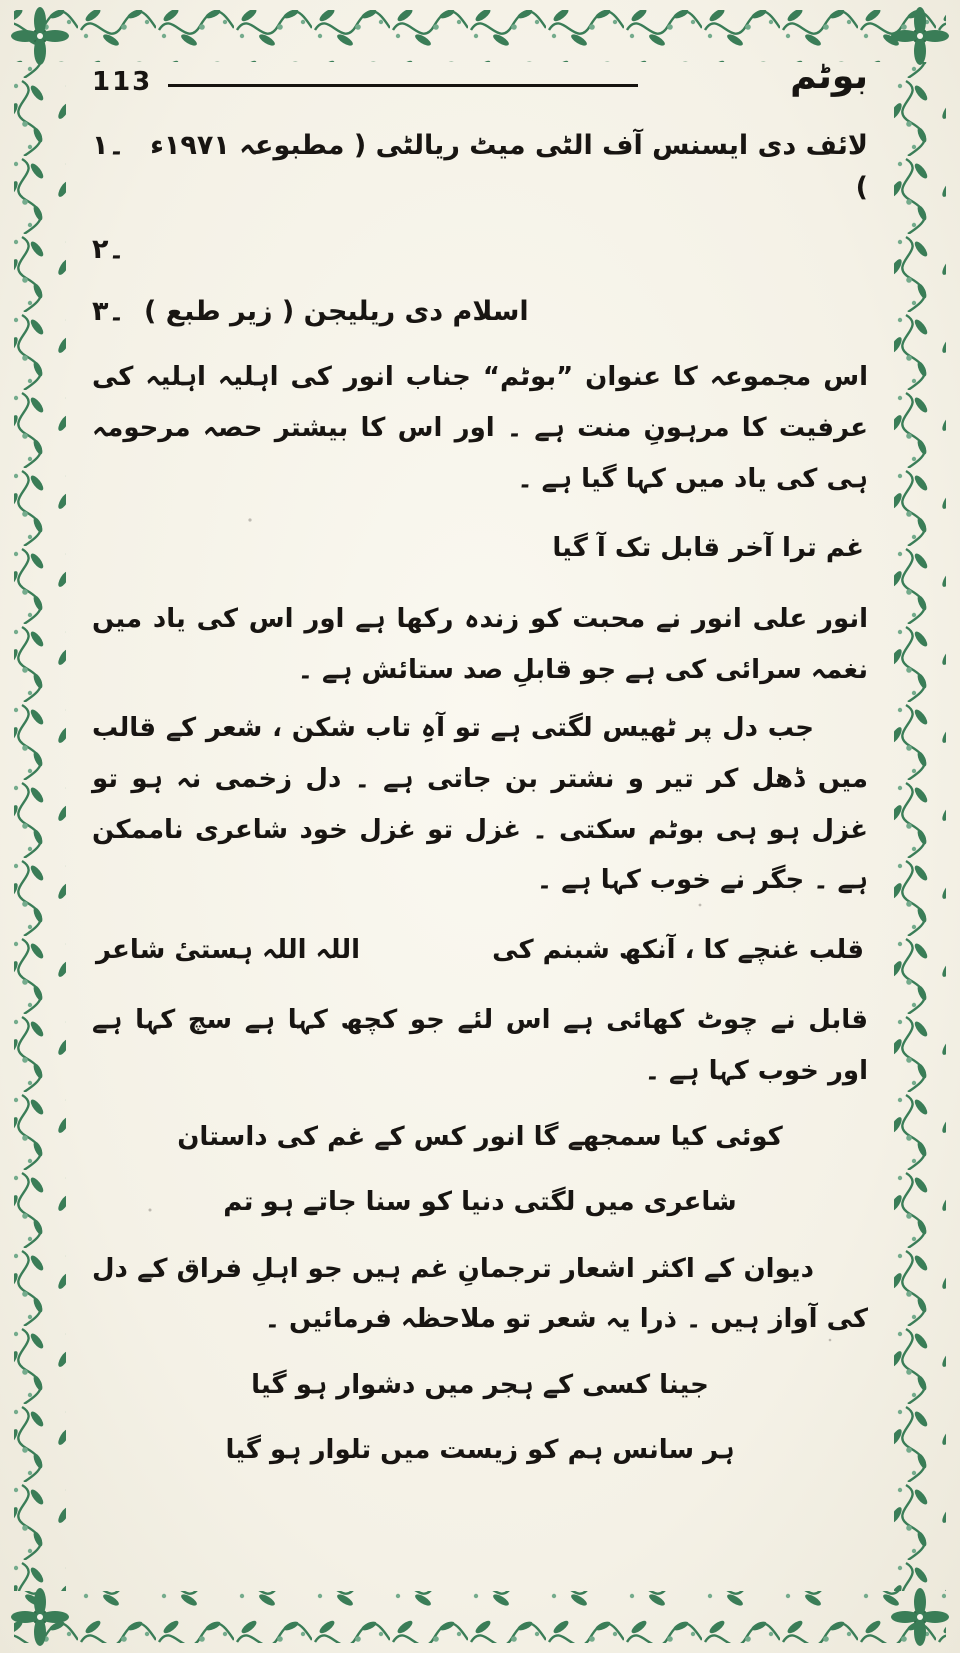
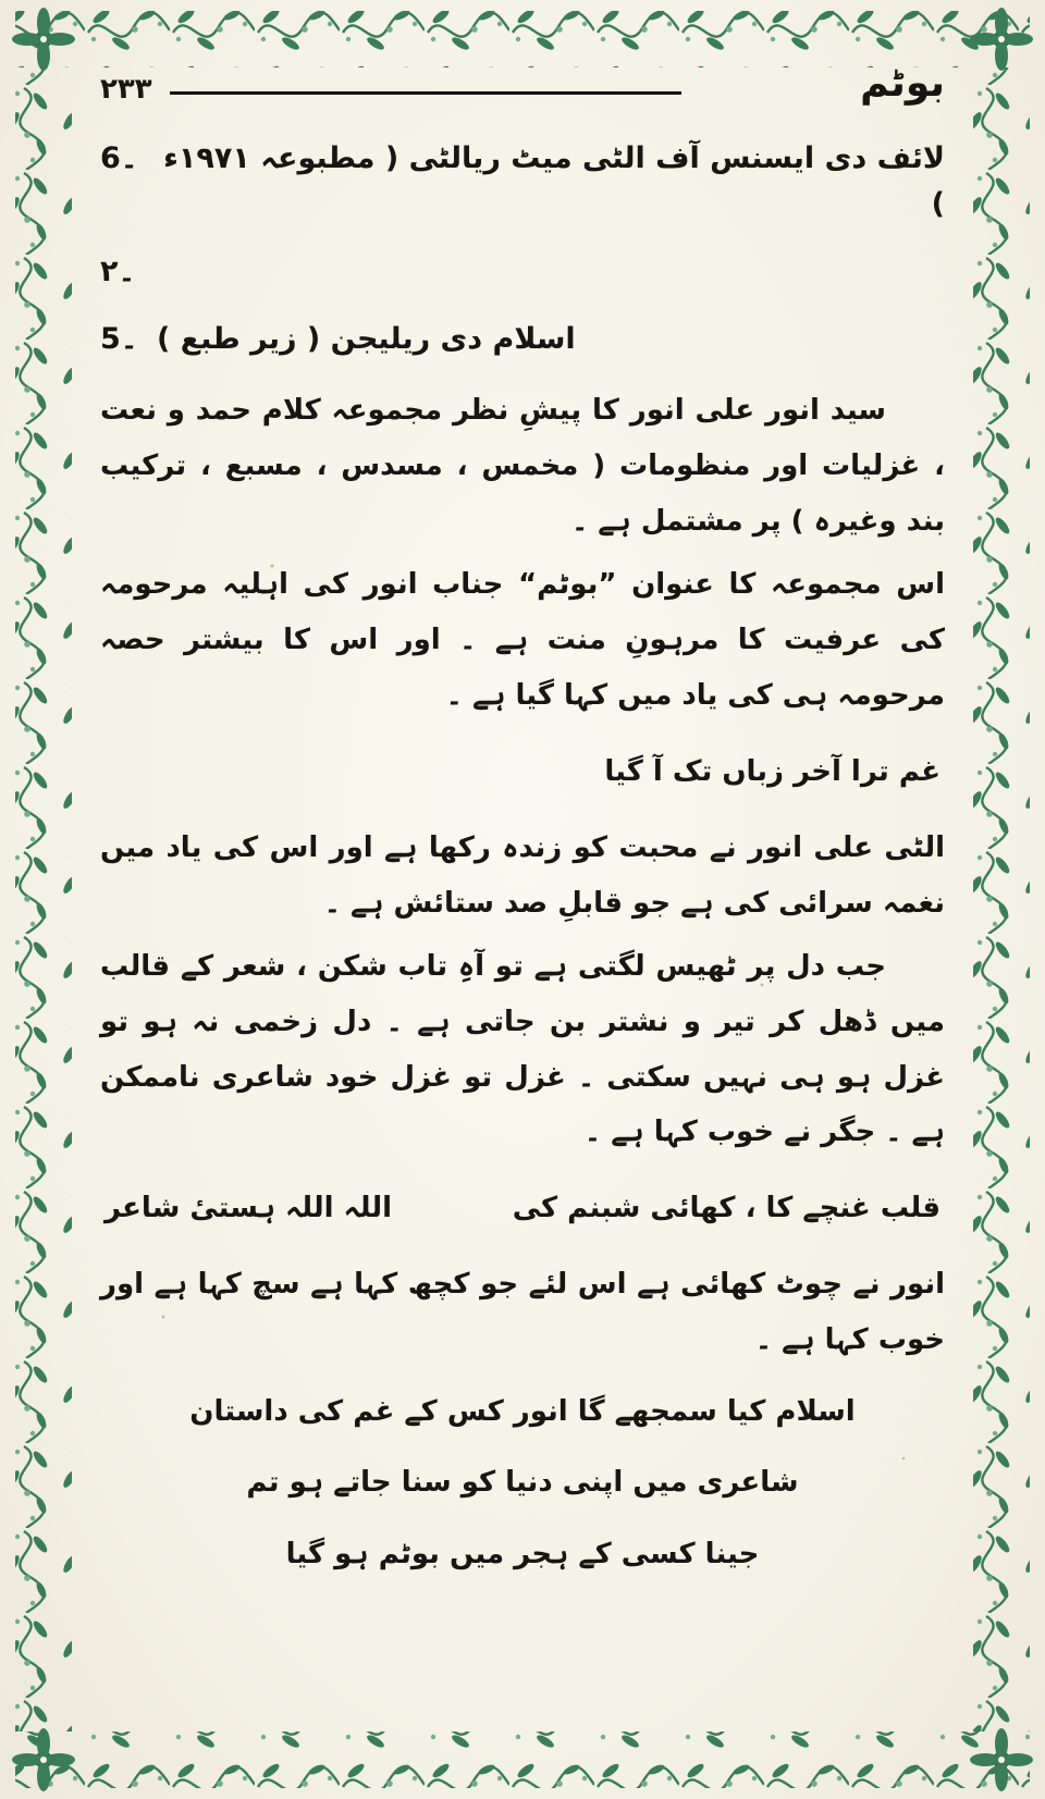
- 113
+ ۲۳۳
  بوٹم
- ۱۔
+ 6۔
  لائف دی ایسنس آف الٹی میٹ ریالٹی ( مطبوعہ ۱۹۷۱ء )
  ۲۔
- ۳۔
+ 5۔
  اسلام دی ریلیجن ( زیر طبع )
+ سید انور علی انور کا پیشِ نظر مجموعہ کلام حمد و نعت ، غزلیات اور منظومات ( مخمس ، مسدس ، مسبع ، ترکیب بند وغیرہ ) پر مشتمل ہے ۔
- اس مجموعہ کا عنوان ”بوٹم“ جناب انور کی اہلیہ اہلیہ کی عرفیت کا مرہونِ منت ہے ۔ اور اس کا بیشتر حصہ مرحومہ ہی کی یاد میں کہا گیا ہے ۔
+ اس مجموعہ کا عنوان ”بوٹم“ جناب انور کی اہلیہ مرحومہ کی عرفیت کا مرہونِ منت ہے ۔ اور اس کا بیشتر حصہ مرحومہ ہی کی یاد میں کہا گیا ہے ۔
- غم ترا آخر قابل تک آ گیا
+ غم ترا آخر زباں تک آ گیا
- انور علی انور نے محبت کو زندہ رکھا ہے اور اس کی یاد میں نغمہ سرائی کی ہے جو قابلِ صد ستائش ہے ۔
+ الٹی علی انور نے محبت کو زندہ رکھا ہے اور اس کی یاد میں نغمہ سرائی کی ہے جو قابلِ صد ستائش ہے ۔
- جب دل پر ٹھیس لگتی ہے تو آہِ تاب شکن ، شعر کے قالب میں ڈھل کر تیر و نشتر بن جاتی ہے ۔ دل زخمی نہ ہو تو غزل ہو ہی بوٹم سکتی ۔ غزل تو غزل خود شاعری ناممکن ہے ۔ جگر نے خوب کہا ہے ۔
+ جب دل پر ٹھیس لگتی ہے تو آہِ تاب شکن ، شعر کے قالب میں ڈھل کر تیر و نشتر بن جاتی ہے ۔ دل زخمی نہ ہو تو غزل ہو ہی نہیں سکتی ۔ غزل تو غزل خود شاعری ناممکن ہے ۔ جگر نے خوب کہا ہے ۔
- قلب غنچے کا ، آنکھ شبنم کی
+ قلب غنچے کا ، کھائی شبنم کی
  اللہ اللہ ہستیٔ شاعر
- قابل نے چوٹ کھائی ہے اس لئے جو کچھ کہا ہے سچ کہا ہے اور خوب کہا ہے ۔
+ انور نے چوٹ کھائی ہے اس لئے جو کچھ کہا ہے سچ کہا ہے اور خوب کہا ہے ۔
- کوئی کیا سمجھے گا انور کس کے غم کی داستان
+ اسلام کیا سمجھے گا انور کس کے غم کی داستان
- شاعری میں لگتی دنیا کو سنا جاتے ہو تم
+ شاعری میں اپنی دنیا کو سنا جاتے ہو تم
- دیوان کے اکثر اشعار ترجمانِ غم ہیں جو اہلِ فراق کے دل کی آواز ہیں ۔ ذرا یہ شعر تو ملاحظہ فرمائیں ۔
- جینا کسی کے ہجر میں دشوار ہو گیا
+ جینا کسی کے ہجر میں بوٹم ہو گیا
- ہر سانس ہم کو زیست میں تلوار ہو گیا
